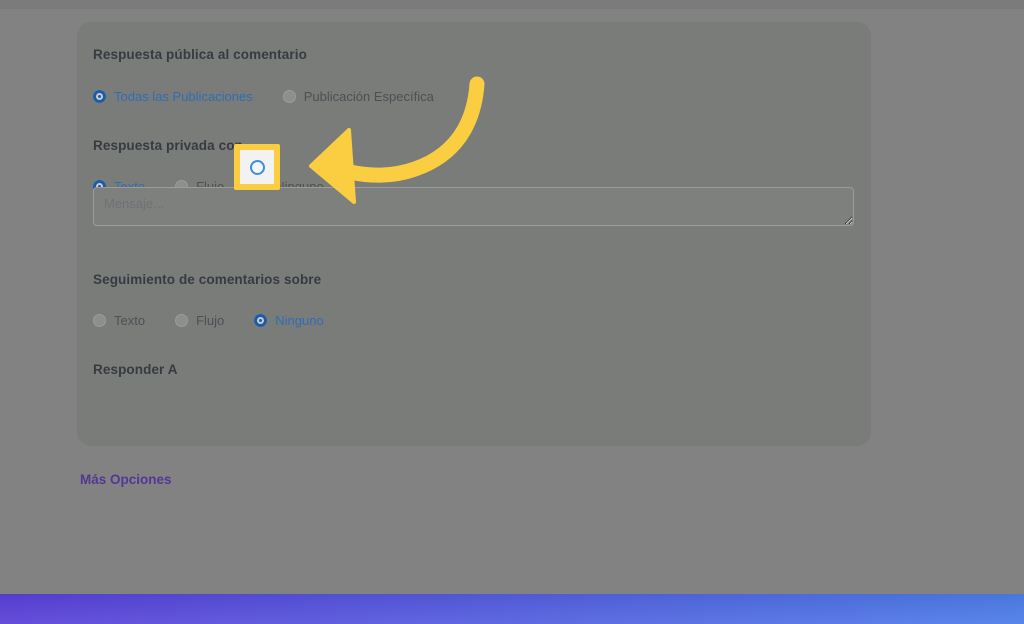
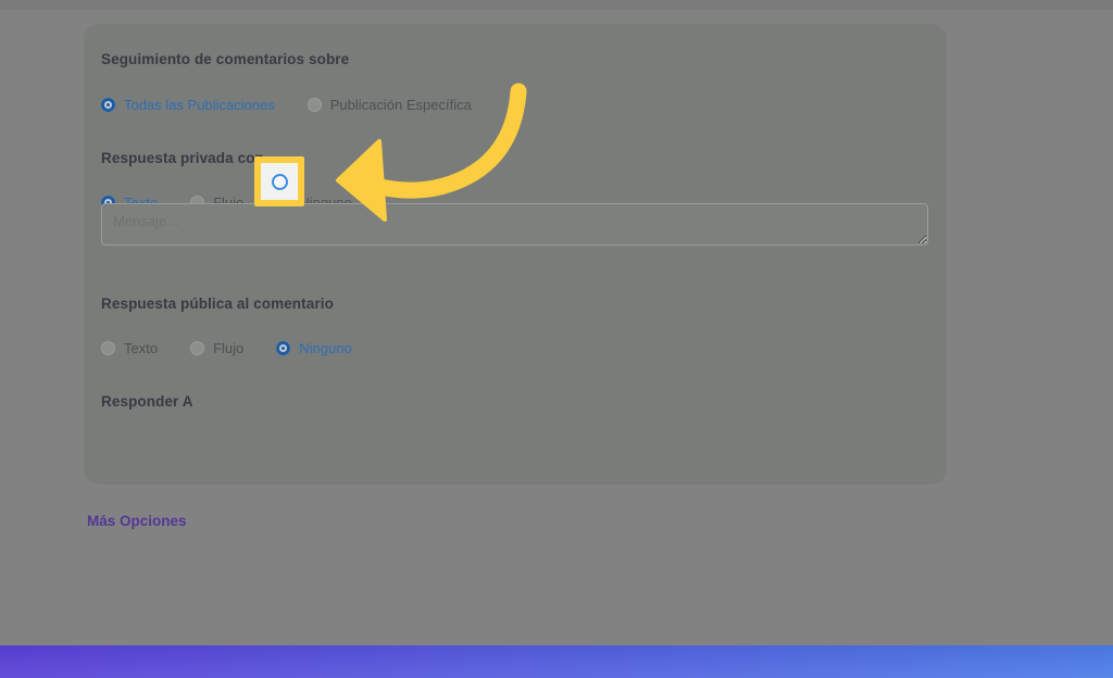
- Respuesta pública al comentario
+ Seguimiento de comentarios sobre
  Todas las Publicaciones
  Publicación Específica
  Respuesta privada co
- Seguimiento de comentarios sobre
+ Respuesta pública al comentario
  Texto
  Flujo
  Ninguno
  Responder A
  Más Opciones
